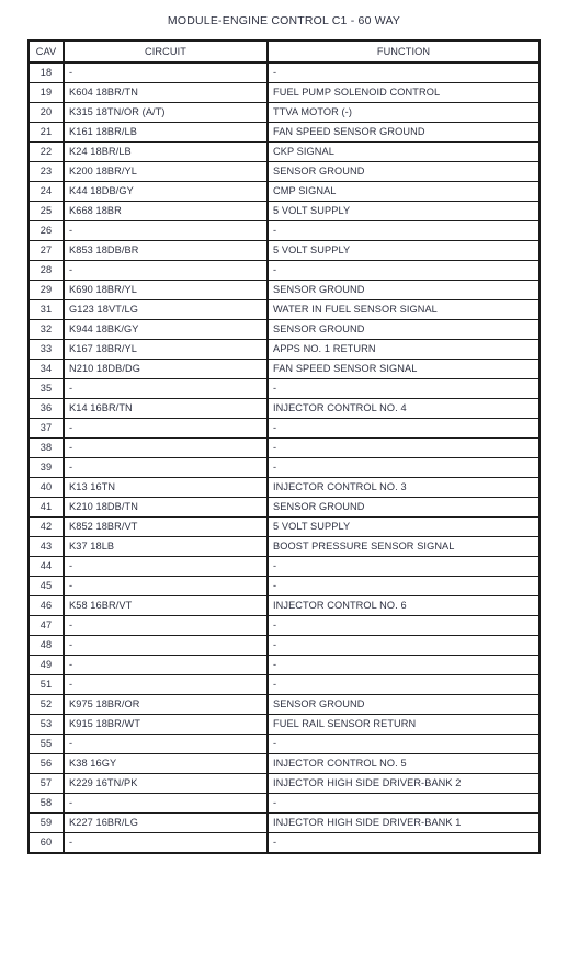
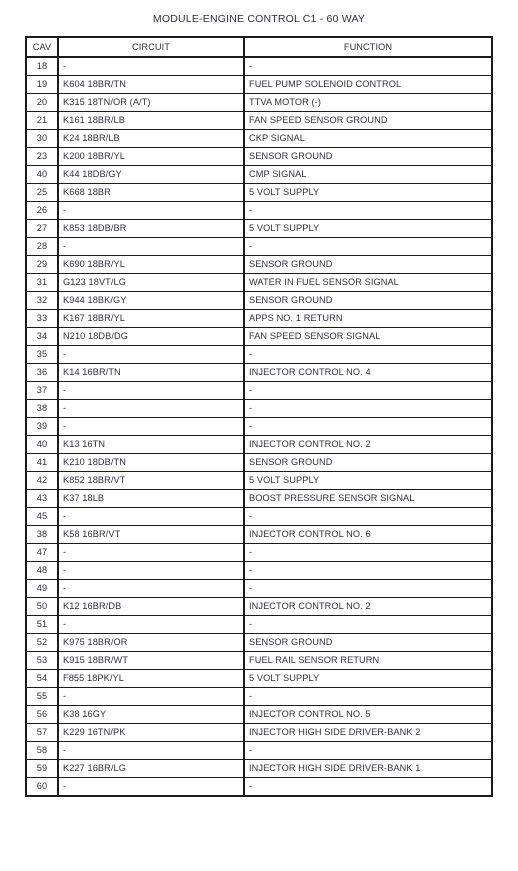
  MODULE-ENGINE CONTROL C1 - 60 WAY
  CAV	CIRCUIT	FUNCTION
  18	-	-
  19	K604 18BR/TN	FUEL PUMP SOLENOID CONTROL
  20	K315 18TN/OR (A/T)	TTVA MOTOR (-)
  21	K161 18BR/LB	FAN SPEED SENSOR GROUND
- 22	K24 18BR/LB	CKP SIGNAL
+ 30	K24 18BR/LB	CKP SIGNAL
  23	K200 18BR/YL	SENSOR GROUND
- 24	K44 18DB/GY	CMP SIGNAL
+ 40	K44 18DB/GY	CMP SIGNAL
  25	K668 18BR	5 VOLT SUPPLY
  26	-	-
  27	K853 18DB/BR	5 VOLT SUPPLY
  28	-	-
  29	K690 18BR/YL	SENSOR GROUND
  31	G123 18VT/LG	WATER IN FUEL SENSOR SIGNAL
  32	K944 18BK/GY	SENSOR GROUND
  33	K167 18BR/YL	APPS NO. 1 RETURN
  34	N210 18DB/DG	FAN SPEED SENSOR SIGNAL
  35	-	-
  36	K14 16BR/TN	INJECTOR CONTROL NO. 4
  37	-	-
  38	-	-
  39	-	-
- 40	K13 16TN	INJECTOR CONTROL NO. 3
+ 40	K13 16TN	INJECTOR CONTROL NO. 2
  41	K210 18DB/TN	SENSOR GROUND
  42	K852 18BR/VT	5 VOLT SUPPLY
  43	K37 18LB	BOOST PRESSURE SENSOR SIGNAL
- 44	-	-
  45	-	-
- 46	K58 16BR/VT	INJECTOR CONTROL NO. 6
+ 38	K58 16BR/VT	INJECTOR CONTROL NO. 6
  47	-	-
  48	-	-
  49	-	-
+ 50	K12 16BR/DB	INJECTOR CONTROL NO. 2
  51	-	-
  52	K975 18BR/OR	SENSOR GROUND
  53	K915 18BR/WT	FUEL RAIL SENSOR RETURN
+ 54	F855 18PK/YL	5 VOLT SUPPLY
  55	-	-
  56	K38 16GY	INJECTOR CONTROL NO. 5
  57	K229 16TN/PK	INJECTOR HIGH SIDE DRIVER-BANK 2
  58	-	-
  59	K227 16BR/LG	INJECTOR HIGH SIDE DRIVER-BANK 1
  60	-	-
